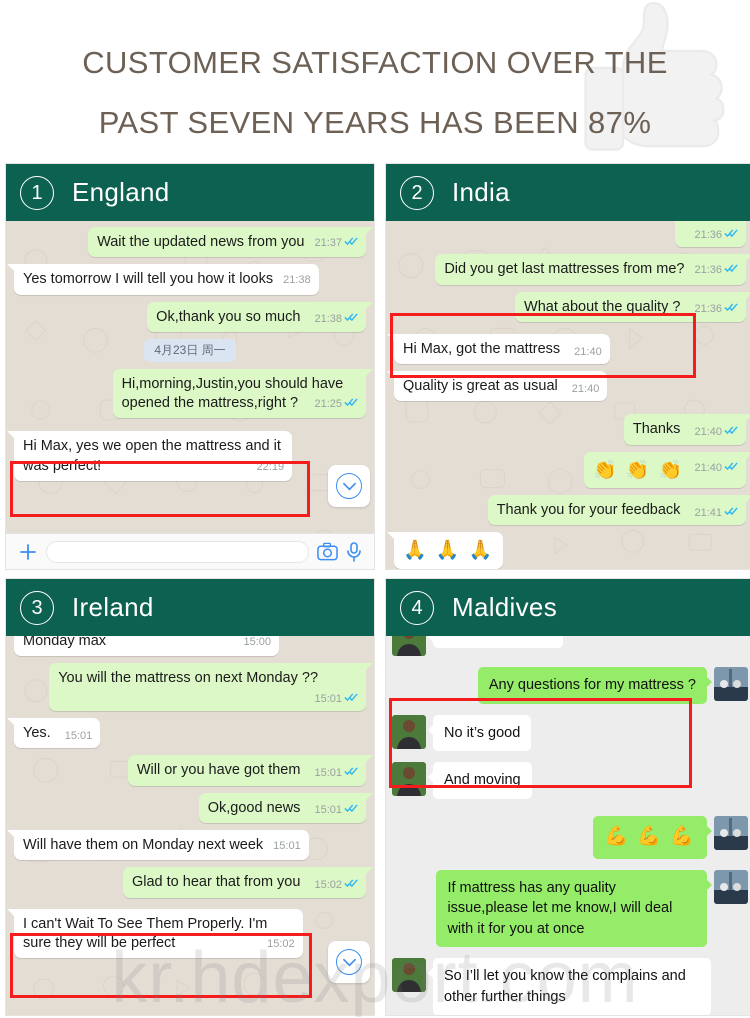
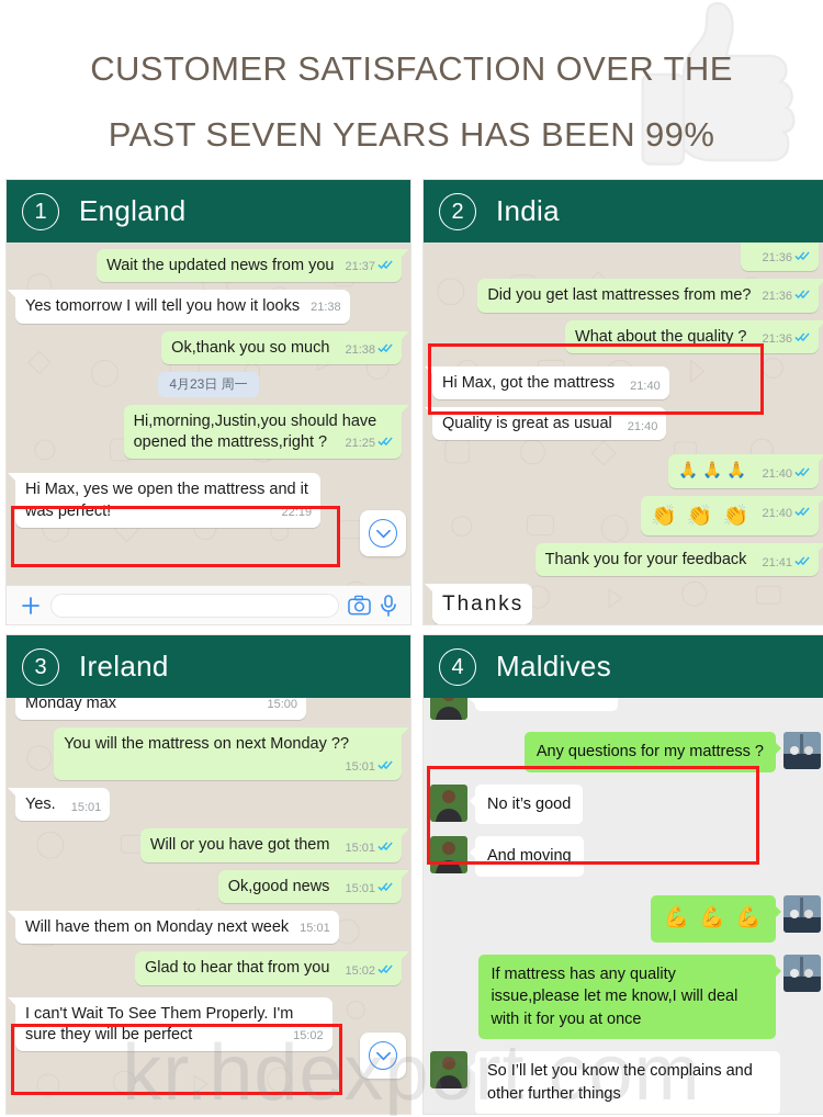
  CUSTOMER SATISFACTION OVER THE
- PAST SEVEN YEARS HAS BEEN 87%
+ PAST SEVEN YEARS HAS BEEN 99%
  1
  England
  Wait the updated news from you
  21:37
  Yes tomorrow I will tell you how it looks
  21:38
  Ok,thank you so much
  21:38
  4月23日 周一
  Hi,morning,Justin,you should have opened the mattress,right ?
  21:25
  Hi Max, yes we open the mattress and it was perfect!
  22:19
  2
  India
  21:36
  Did you get last mattresses from me?
  21:36
  What about the quality ?
  21:36
  Hi Max, got the mattress
  21:40
  Quality is great as usual
  21:40
- Thanks
+ 🙏 🙏 🙏
  21:40
  👏 👏 👏
  21:40
  Thank you for your feedback
  21:41
- 🙏 🙏 🙏
+ Thanks
  3
  Ireland
  Monday max
  15:00
  You will the mattress on next Monday ??
  15:01
  Yes.
  15:01
  Will or you have got them
  15:01
  Ok,good news
  15:01
  Will have them on Monday next week
  15:01
  Glad to hear that from you
  15:02
  I can't Wait To See Them Properly. I'm sure they will be perfect
  15:02
  4
  Maldives
  Any questions for my mattress ?
  No it’s good
  And moving
  💪 💪 💪
  If mattress has any quality issue,please let me know,I will deal with it for you at once
  So I’ll let you know the complains and other further things
  kr.hdexport.com
